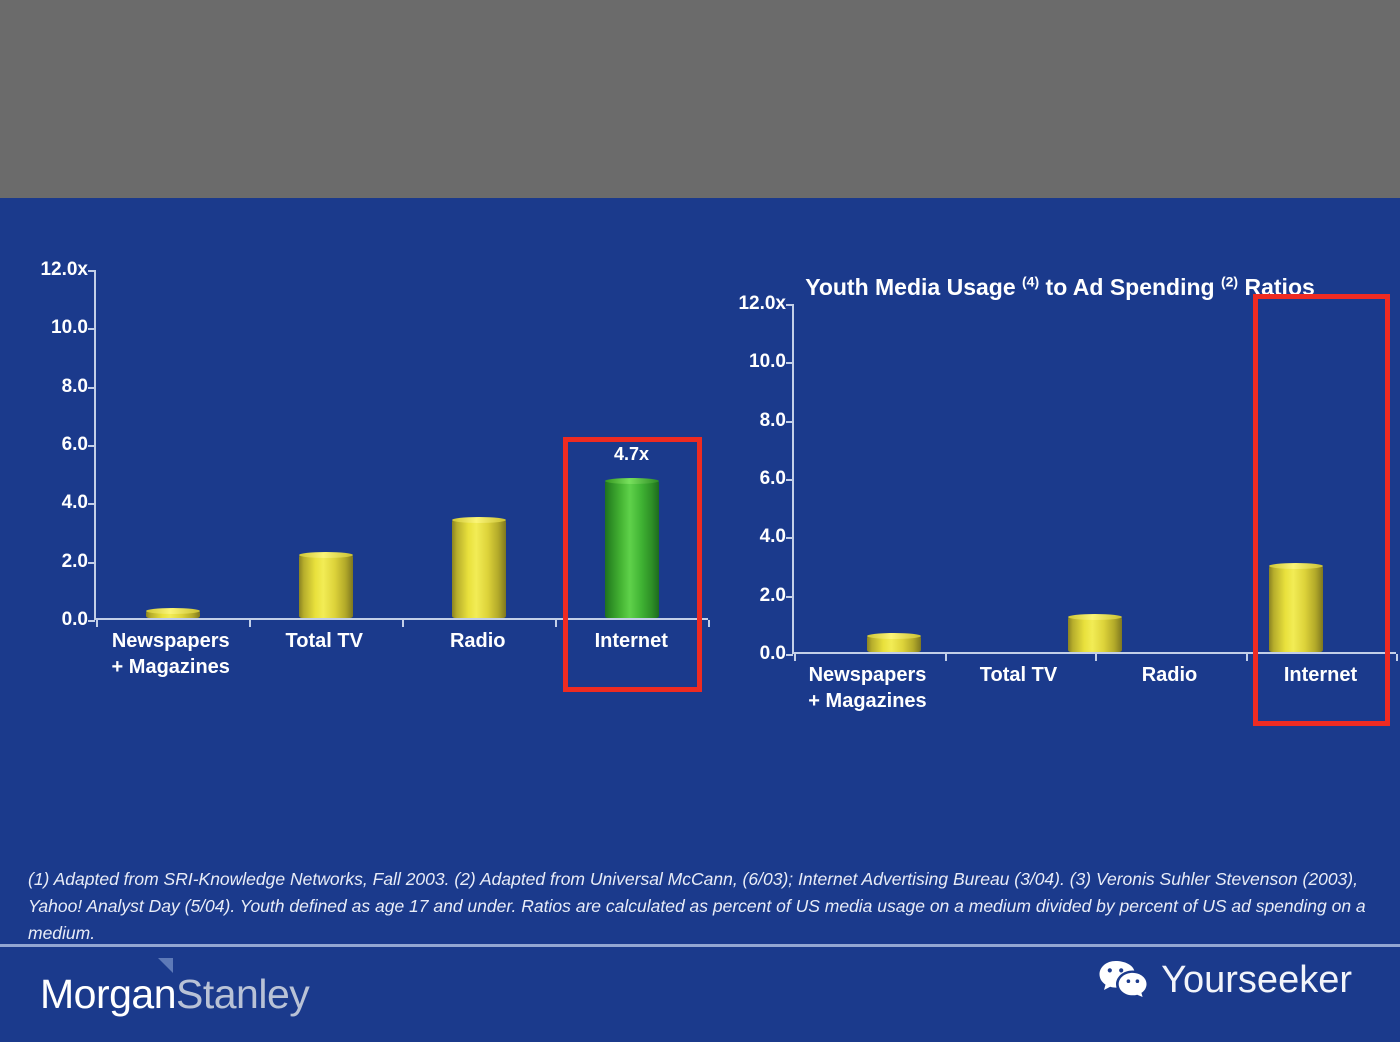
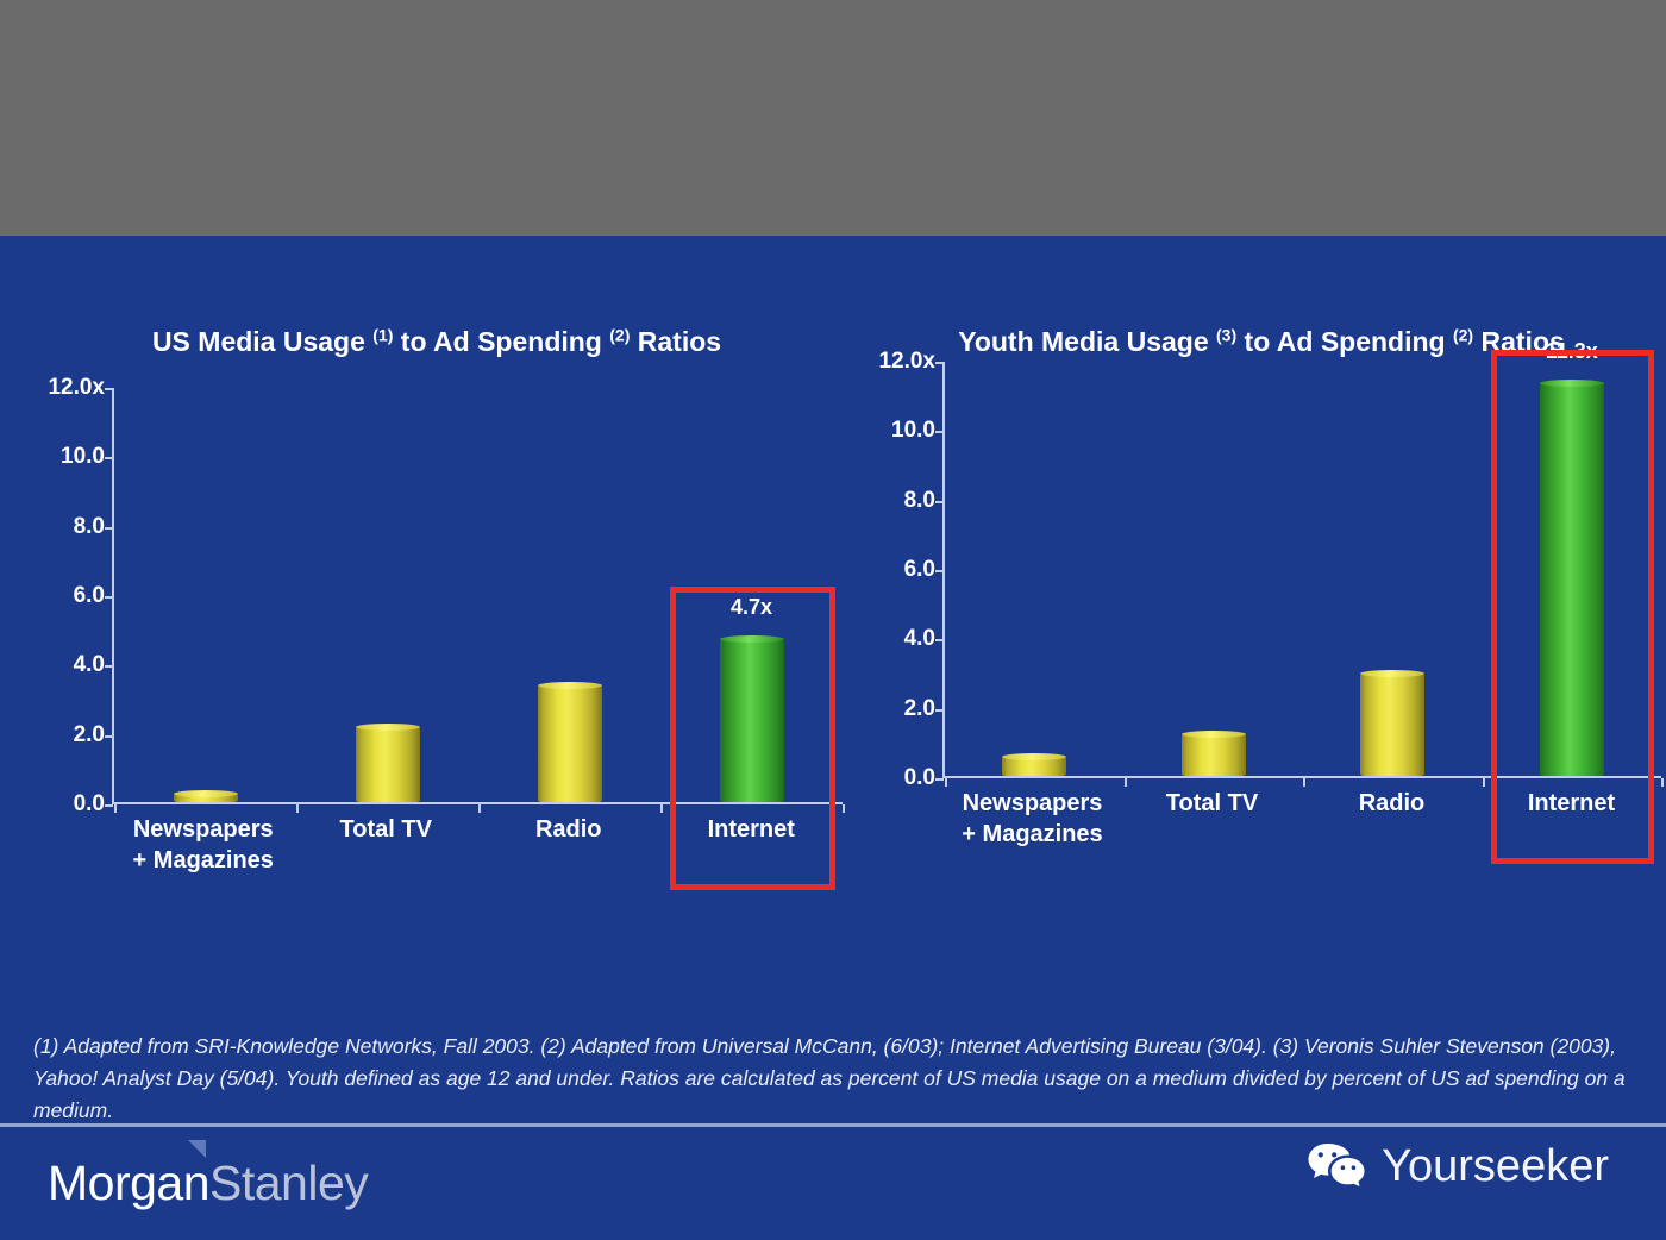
+ US Media Usage (1) to Ad Spending (2) Ratios
  0.0
  2.0
  4.0
  6.0
  8.0
  10.0
  12.0x
  4.7x
  Newspapers
  + Magazines
  Total TV
  Radio
  Internet
- Youth Media Usage (4) to Ad Spending (2) Ratios
+ Youth Media Usage (3) to Ad Spending (2) Ratios
  0.0
  2.0
  4.0
  6.0
  8.0
  10.0
  12.0x
+ 11.3x
  Newspapers
  + Magazines
  Total TV
  Radio
  Internet
- (1) Adapted from SRI-Knowledge Networks, Fall 2003. (2) Adapted from Universal McCann, (6/03); Internet Advertising Bureau (3/04). (3) Veronis Suhler Stevenson (2003), Yahoo! Analyst Day (5/04). Youth defined as age 17 and under. Ratios are calculated as percent of US media usage on a medium divided by percent of US ad spending on a medium.
+ (1) Adapted from SRI-Knowledge Networks, Fall 2003. (2) Adapted from Universal McCann, (6/03); Internet Advertising Bureau (3/04). (3) Veronis Suhler Stevenson (2003), Yahoo! Analyst Day (5/04). Youth defined as age 12 and under. Ratios are calculated as percent of US media usage on a medium divided by percent of US ad spending on a medium.
  MorganStanley
  Yourseeker
